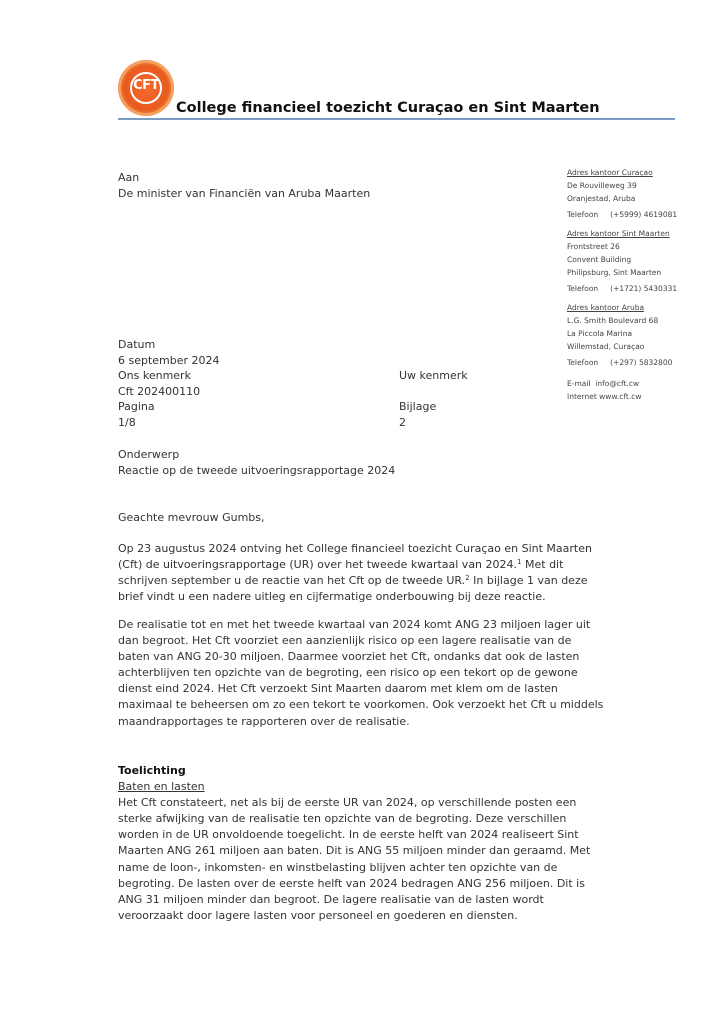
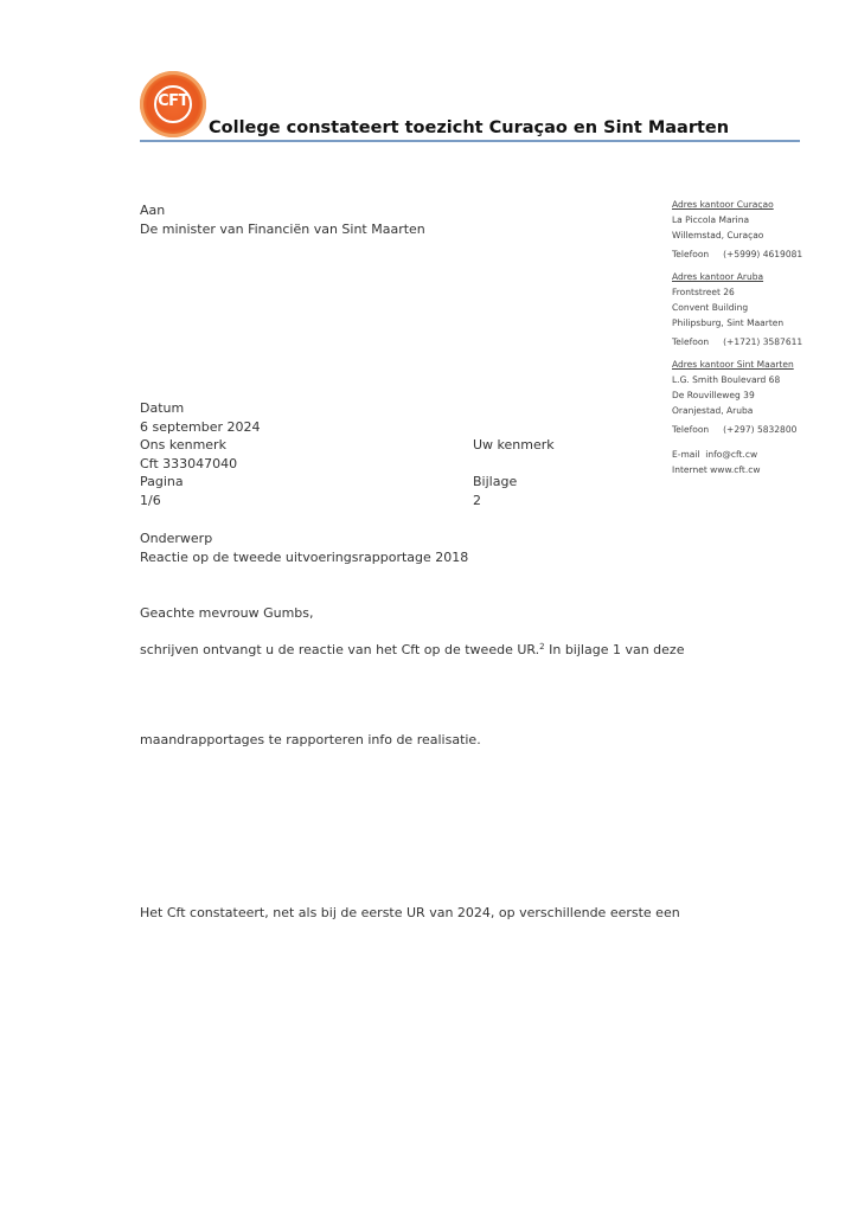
  CFT
- College financieel toezicht Curaçao en Sint Maarten
+ College constateert toezicht Curaçao en Sint Maarten
  Aan
- De minister van Financiën van Aruba Maarten
+ De minister van Financiën van Sint Maarten
  Adres kantoor Curaçao
- De Rouvilleweg 39
+ La Piccola Marina
- Oranjestad, Aruba
+ Willemstad, Curaçao
  Telefoon (+5999) 4619081
- Adres kantoor Sint Maarten
+ Adres kantoor Aruba
  Frontstreet 26
  Convent Building
  Philipsburg, Sint Maarten
- Telefoon (+1721) 5430331
+ Telefoon (+1721) 3587611
- Adres kantoor Aruba
+ Adres kantoor Sint Maarten
  L.G. Smith Boulevard 68
- La Piccola Marina
+ De Rouvilleweg 39
- Willemstad, Curaçao
+ Oranjestad, Aruba
  Telefoon (+297) 5832800
  E-mail info@cft.cw
  Internet www.cft.cw
  Datum
  6 september 2024
  Ons kenmerk
- Cft 202400110
+ Cft 333047040
  Pagina
- 1/8
+ 1/6
  Uw kenmerk
  Bijlage
  2
  Onderwerp
- Reactie op de tweede uitvoeringsrapportage 2024
+ Reactie op de tweede uitvoeringsrapportage 2018
  Geachte mevrouw Gumbs,
- Op 23 augustus 2024 ontving het College financieel toezicht Curaçao en Sint Maarten
- (Cft) de uitvoeringsrapportage (UR) over het tweede kwartaal van 2024.1 Met dit
- schrijven september u de reactie van het Cft op de tweede UR.2 In bijlage 1 van deze
+ schrijven ontvangt u de reactie van het Cft op de tweede UR.2 In bijlage 1 van deze
- brief vindt u een nadere uitleg en cijfermatige onderbouwing bij deze reactie.
- De realisatie tot en met het tweede kwartaal van 2024 komt ANG 23 miljoen lager uit
- dan begroot. Het Cft voorziet een aanzienlijk risico op een lagere realisatie van de
- baten van ANG 20-30 miljoen. Daarmee voorziet het Cft, ondanks dat ook de lasten
- achterblijven ten opzichte van de begroting, een risico op een tekort op de gewone
- dienst eind 2024. Het Cft verzoekt Sint Maarten daarom met klem om de lasten
- maximaal te beheersen om zo een tekort te voorkomen. Ook verzoekt het Cft u middels
- maandrapportages te rapporteren over de realisatie.
+ maandrapportages te rapporteren info de realisatie.
- Toelichting
- Baten en lasten
- Het Cft constateert, net als bij de eerste UR van 2024, op verschillende posten een
+ Het Cft constateert, net als bij de eerste UR van 2024, op verschillende eerste een
- sterke afwijking van de realisatie ten opzichte van de begroting. Deze verschillen
- worden in de UR onvoldoende toegelicht. In de eerste helft van 2024 realiseert Sint
- Maarten ANG 261 miljoen aan baten. Dit is ANG 55 miljoen minder dan geraamd. Met
- name de loon-, inkomsten- en winstbelasting blijven achter ten opzichte van de
- begroting. De lasten over de eerste helft van 2024 bedragen ANG 256 miljoen. Dit is
- ANG 31 miljoen minder dan begroot. De lagere realisatie van de lasten wordt
- veroorzaakt door lagere lasten voor personeel en goederen en diensten.
